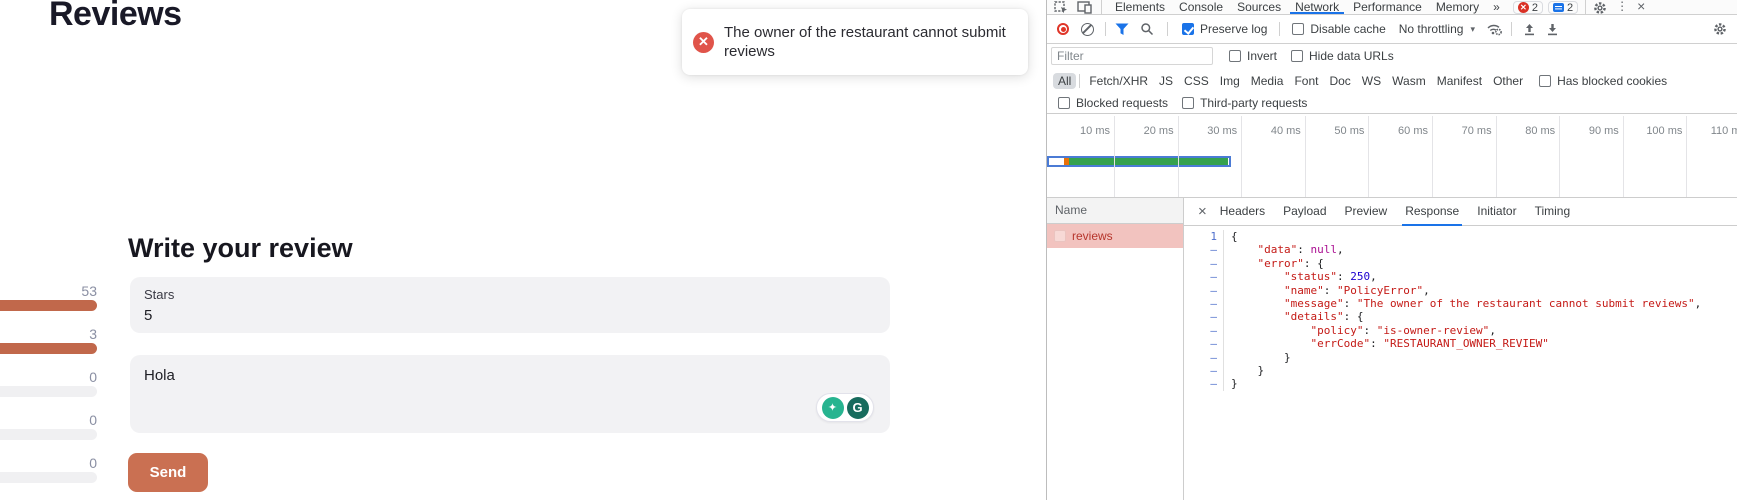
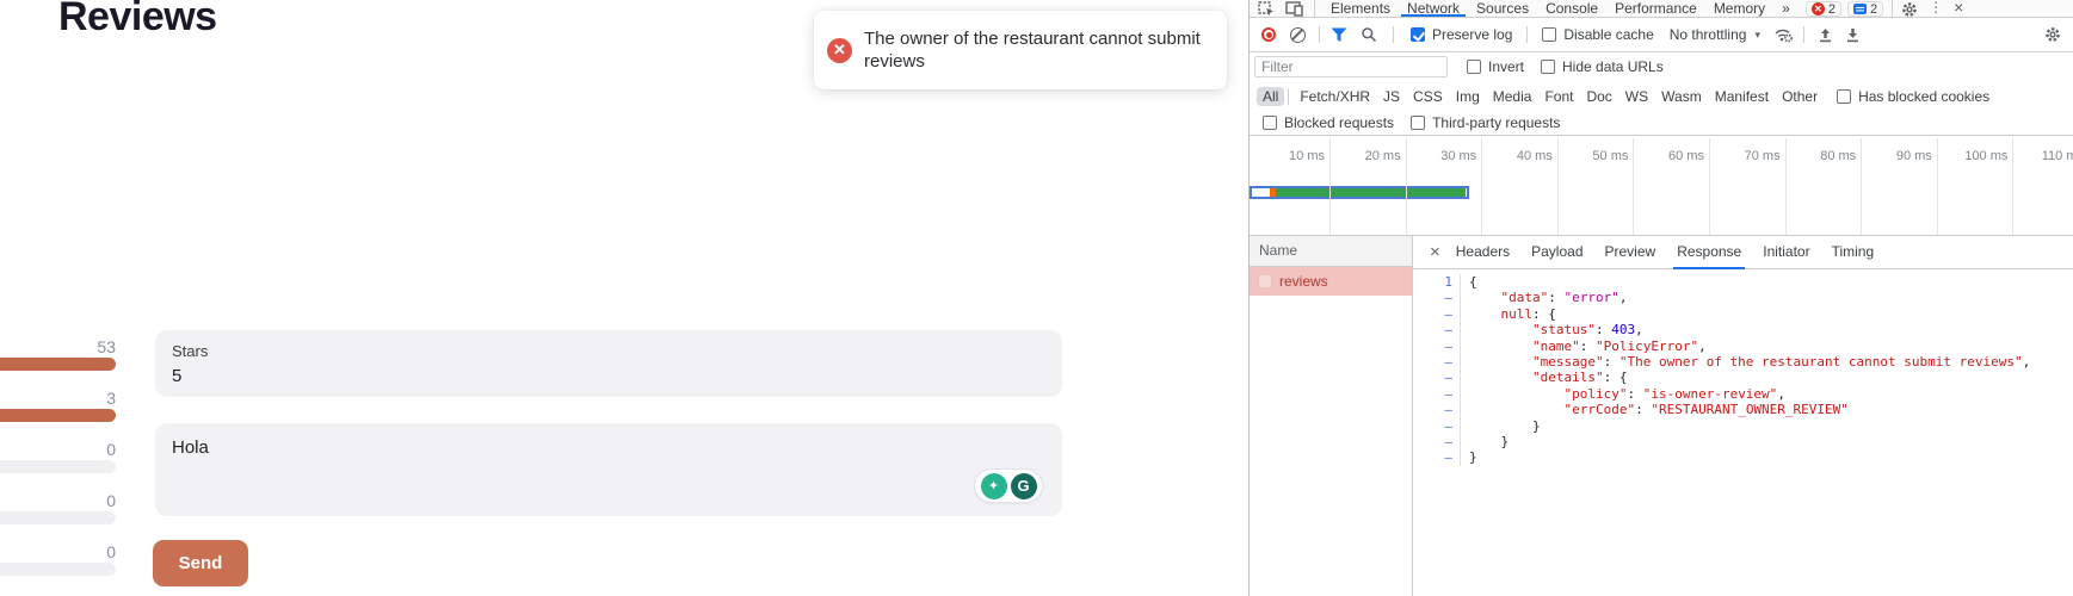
  Reviews
  ✕
  The owner of the restaurant cannot submit reviews
  53
  3
  0
  0
  0
- Write your review
  Stars
  5
  Hola
  ✦
  G
  Send
  Elements
- Console
+ Network
  Sources
- Network
+ Console
  Performance
  Memory
  »
  ✕
  2
  2
  ⋮
  ×
  Preserve log
  Disable cache
  No throttling
  ▾
  Filter
  Invert
  Hide data URLs
  All
  Fetch/XHR
  JS
  CSS
  Img
  Media
  Font
  Doc
  WS
  Wasm
  Manifest
  Other
  Has blocked cookies
  Blocked requests
  Third-party requests
  10 ms
  20 ms
  30 ms
  40 ms
  50 ms
  60 ms
  70 ms
  80 ms
  90 ms
  100 ms
  110 m
  Name
  reviews
  ×
  Headers
  Payload
  Preview
  Response
  Initiator
  Timing
  1
  {
  –
- "data": null,
+ "data": "error",
  –
- "error": {
+ null: {
  –
- "status": 250,
+ "status": 403,
  –
  "name": "PolicyError",
  –
  "message": "The owner of the restaurant cannot submit reviews",
  –
  "details": {
  –
  "policy": "is-owner-review",
  –
  "errCode": "RESTAURANT_OWNER_REVIEW"
  –
  }
  –
  }
  –
  }
